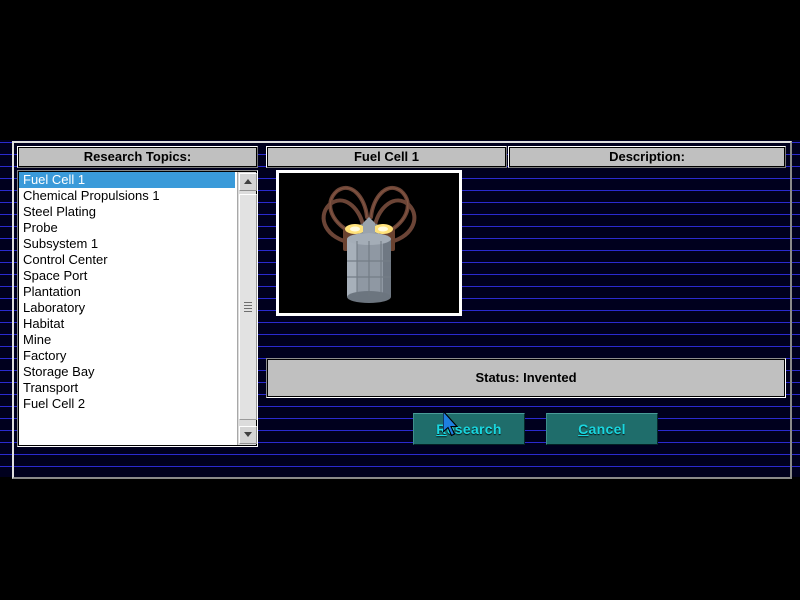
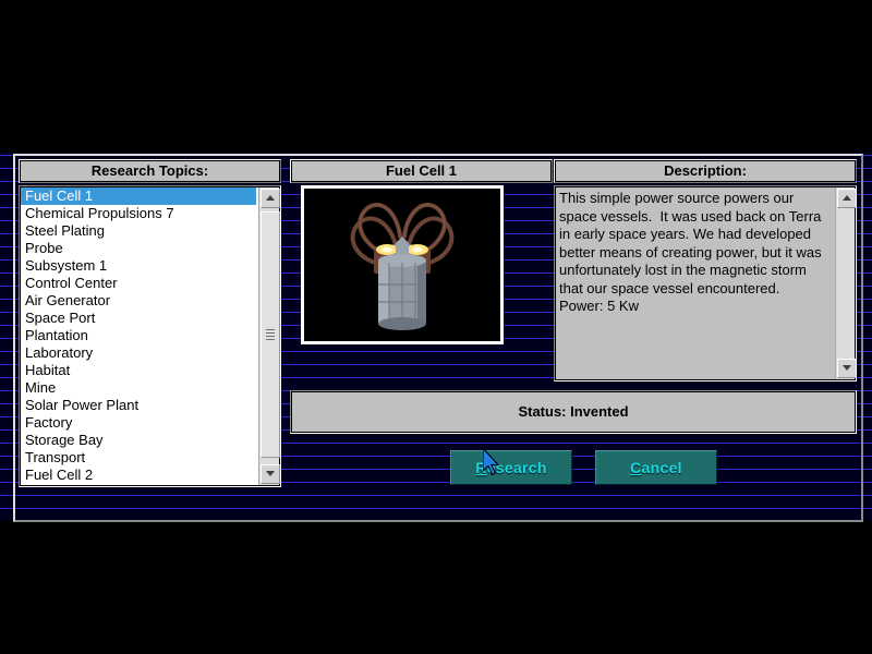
  Research Topics:
  Fuel Cell 1
- Chemical Propulsions 1
+ Chemical Propulsions 7
  Steel Plating
  Probe
  Subsystem 1
  Control Center
+ Air Generator
  Space Port
  Plantation
  Laboratory
  Habitat
  Mine
+ Solar Power Plant
  Factory
  Storage Bay
  Transport
  Fuel Cell 2
  Fuel Cell 1
  Description:
+ This simple power source powers our space vessels. It was used back on Terra in early space years. We had developed better means of creating power, but it was unfortunately lost in the magnetic storm that our space vessel encountered. Power: 5 Kw
  Status: Invented
  R search
  Cancel
